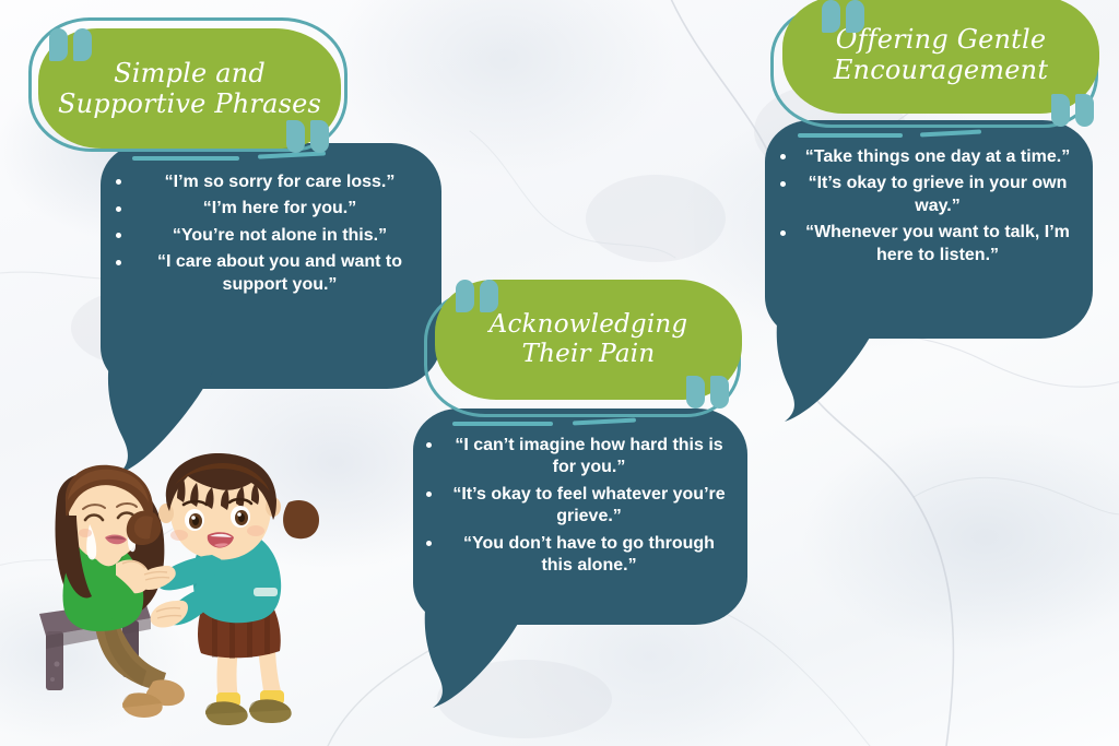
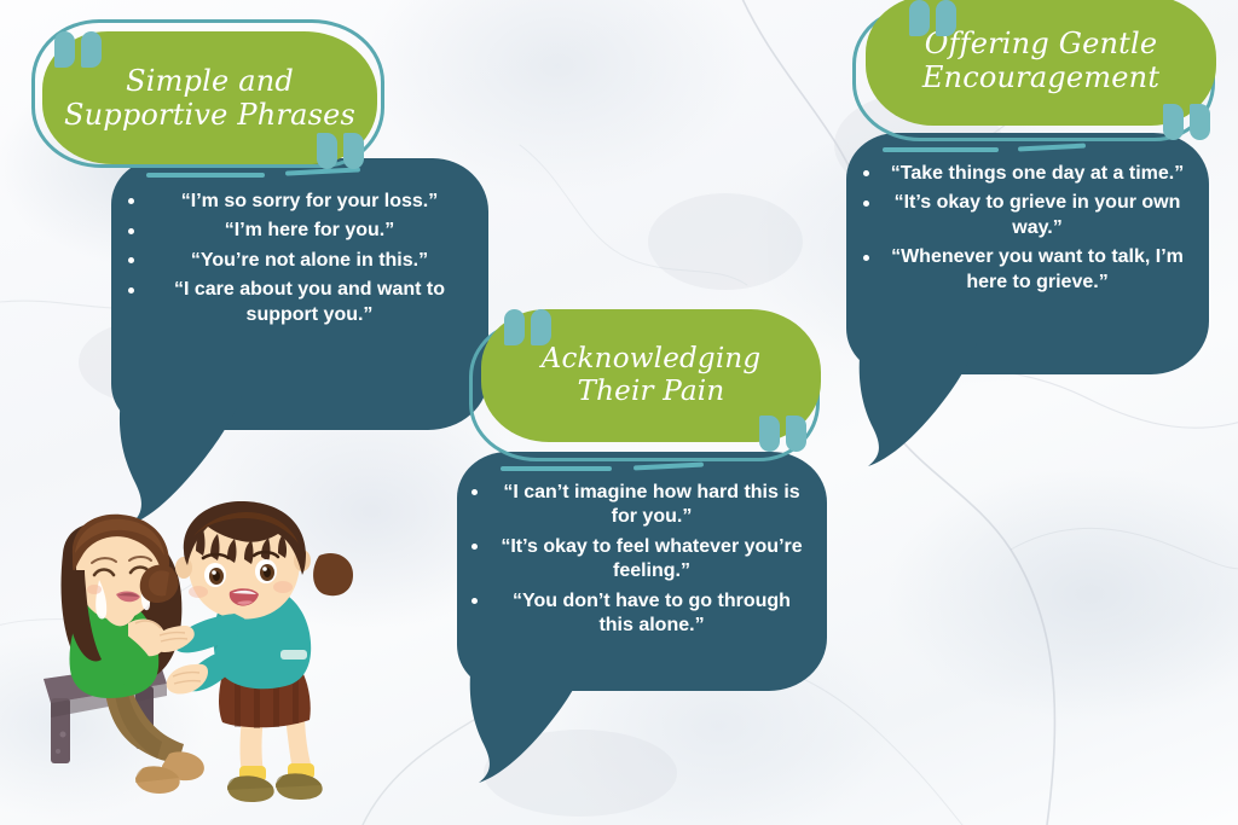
- “I’m so sorry for care loss.”
+ “I’m so sorry for your loss.”
  “I’m here for you.”
  “You’re not alone in this.”
  “I care about you and want to support you.”
  Simple and Supportive Phrases
  “Take things one day at a time.”
  “It’s okay to grieve in your own way.”
- “Whenever you want to talk, I’m here to listen.”
+ “Whenever you want to talk, I’m here to grieve.”
  Offering Gentle Encouragement
  “I can’t imagine how hard this is for you.”
- “It’s okay to feel whatever you’re grieve.”
+ “It’s okay to feel whatever you’re feeling.”
  “You don’t have to go through this alone.”
  Acknowledging Their Pain
